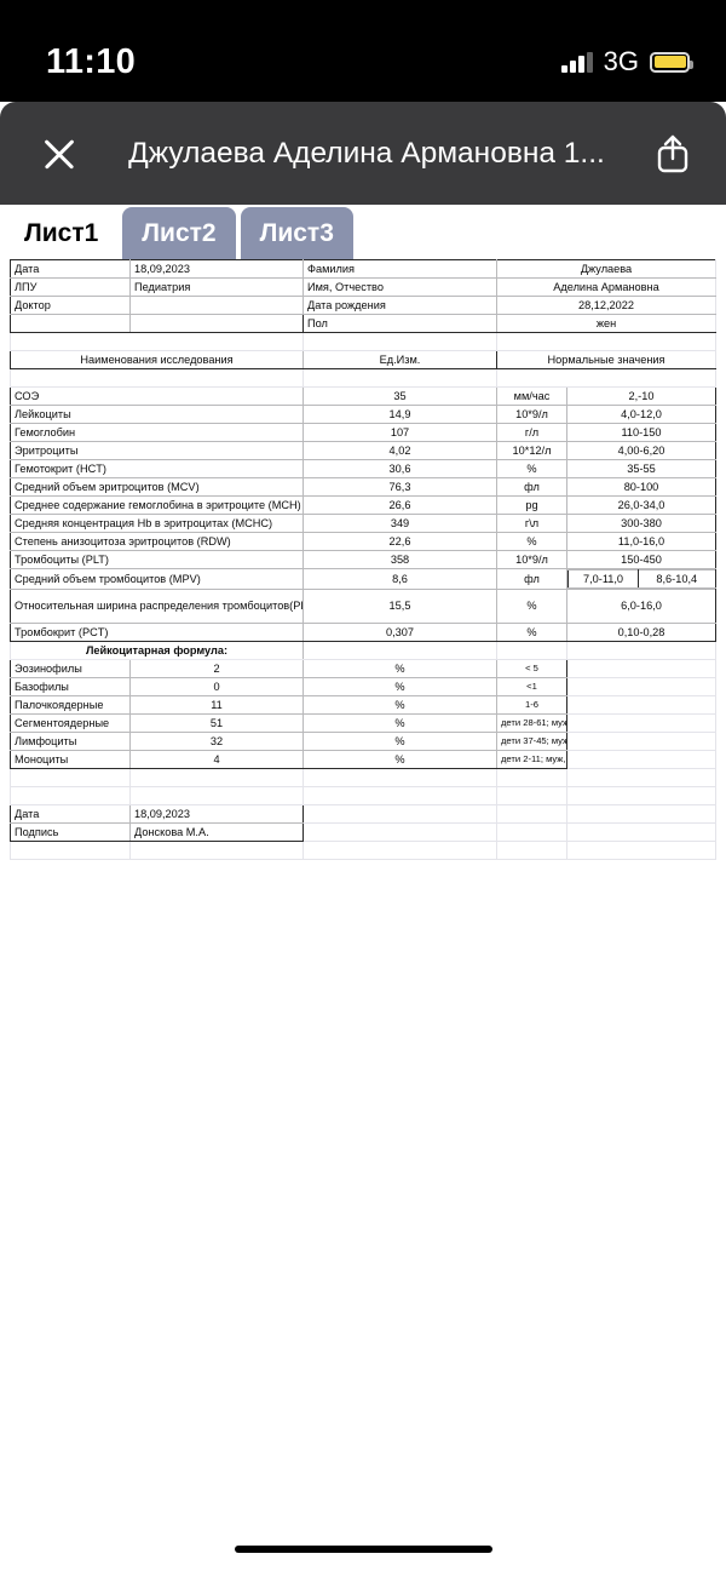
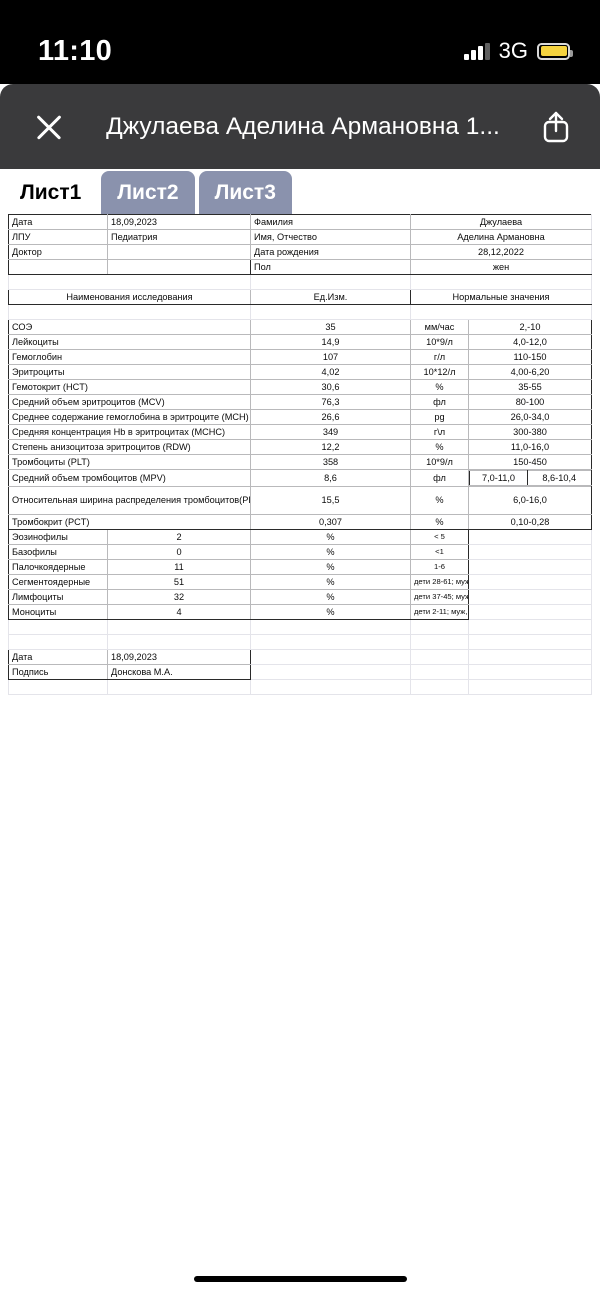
  11:10
  3G
  Джулаева Аделина Армановна 1...
  Лист1
  Лист2
  Лист3
  Дата	18,09,2023	Фамилия	Джулаева
  ЛПУ	Педиатрия	Имя, Отчество	Аделина Армановна
  Доктор		Дата рождения	28,12,2022
  		Пол	жен
  Наименования исследования	Ед.Изм.	Нормальные значения
  СОЭ	35	мм/час	2,-10
  Лейкоциты	14,9	10*9/л	4,0-12,0
  Гемоглобин	107	г/л	110-150
  Эритроциты	4,02	10*12/л	4,00-6,20
  Гемотокрит (HCT)	30,6	%	35-55
  Средний объем эритроцитов (MCV)	76,3	фл	80-100
  Среднее содержание гемоглобина в эритроците (MCH)	26,6	pg	26,0-34,0
  Средняя концентрация Hb в эритроцитах (MCHC)	349	г\л	300-380
- Степень анизоцитоза эритроцитов (RDW)	22,6	%	11,0-16,0
+ Степень анизоцитоза эритроцитов (RDW)	12,2	%	11,0-16,0
  Тромбоциты (PLT)	358	10*9/л	150-450
  Средний объем тромбоцитов (MPV)	8,6	фл
  7,0-11,0	8,6-10,4
  Относительная ширина распределения тромбоцитов(P	15,5	%	6,0-16,0
  Тромбокрит (PCT)	0,307	%	0,10-0,28
- Лейкоцитарная формула:
  Эозинофилы	2	%	< 5
  Базофилы	0	%	<1
  Палочкоядерные	11	%	1-6
  Сегментоядерные	51	%	дети 28-61; муж
  Лимфоциты	32	%	дети 37-45; муж
  Моноциты	4	%	дети 2-11; муж,
  Дата	18,09,2023
  Подпись	Донскова М.А.
